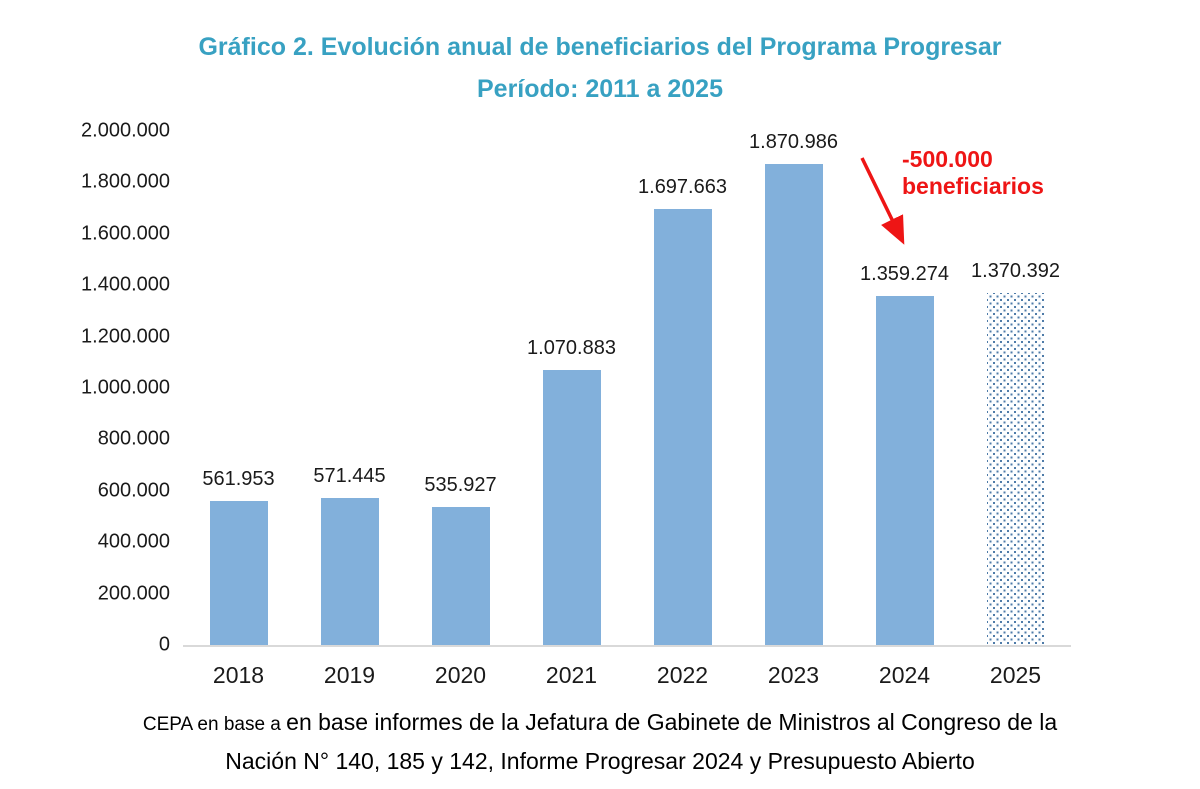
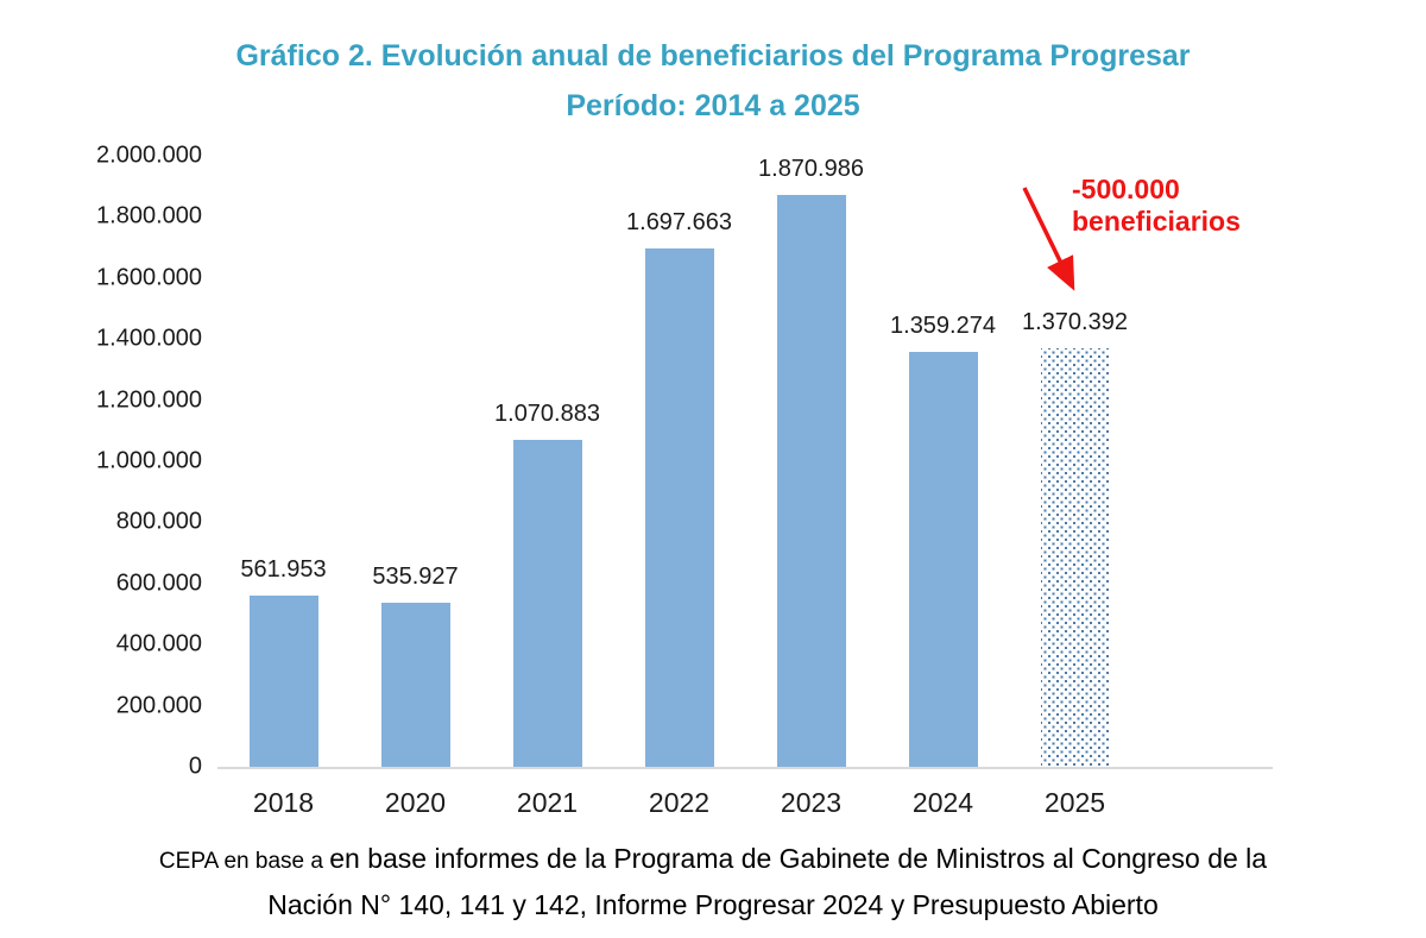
  Gráfico 2. Evolución anual de beneficiarios del Programa Progresar
- Período: 2011 a 2025
+ Período: 2014 a 2025
  0
  200.000
  400.000
  600.000
  800.000
  1.000.000
  1.200.000
  1.400.000
  1.600.000
  1.800.000
  2.000.000
  561.953
  2018
- 571.445
- 2019
  535.927
  2020
  1.070.883
  2021
  1.697.663
  2022
  1.870.986
  2023
  1.359.274
  2024
  1.370.392
  2025
  -500.000
  beneficiarios
- CEPA en base a en base informes de la Jefatura de Gabinete de Ministros al Congreso de la
+ CEPA en base a en base informes de la Programa de Gabinete de Ministros al Congreso de la
- Nación N° 140, 185 y 142, Informe Progresar 2024 y Presupuesto Abierto
+ Nación N° 140, 141 y 142, Informe Progresar 2024 y Presupuesto Abierto
